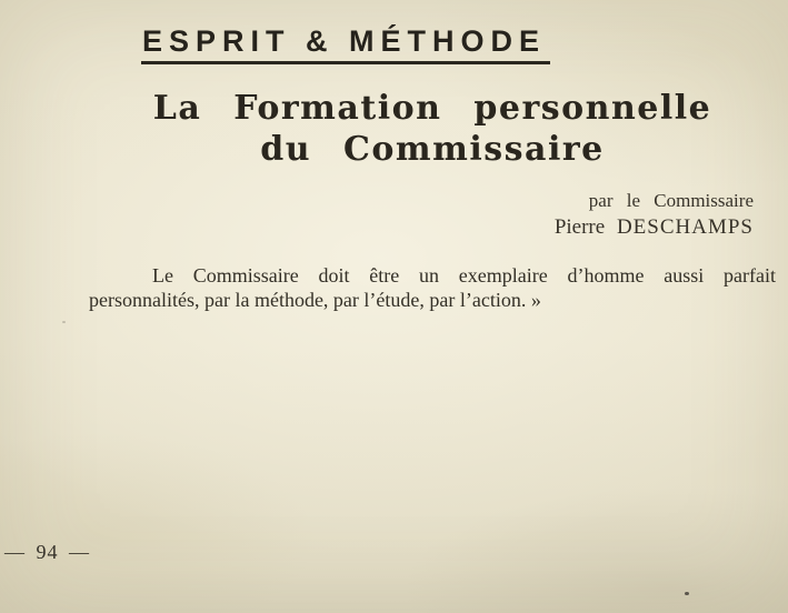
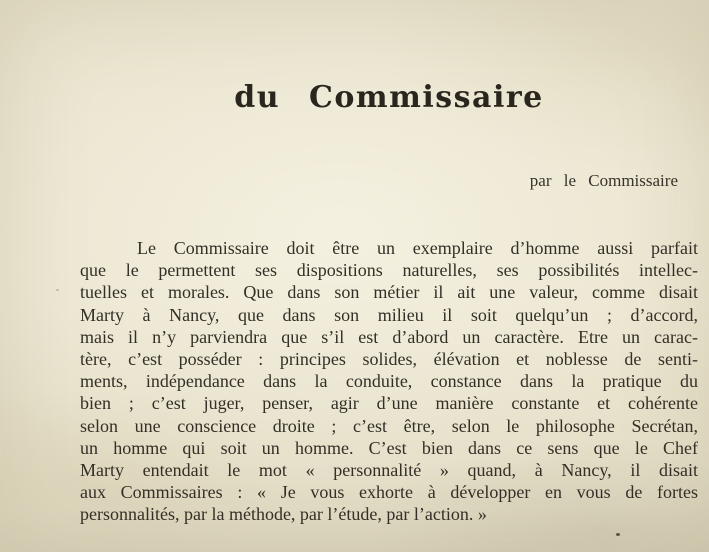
- ESPRIT & MÉTHODE
- La Formation personnelle
  du Commissaire
  par le Commissaire
- Pierre DESCHAMPS
  Le Commissaire doit être un exemplaire d’homme aussi parfait
+ que le permettent ses dispositions naturelles, ses possibilités intellec-
+ tuelles et morales. Que dans son métier il ait une valeur, comme disait
+ Marty à Nancy, que dans son milieu il soit quelqu’un ; d’accord,
+ mais il n’y parviendra que s’il est d’abord un caractère. Etre un carac-
+ tère, c’est posséder : principes solides, élévation et noblesse de senti-
+ ments, indépendance dans la conduite, constance dans la pratique du
+ bien ; c’est juger, penser, agir d’une manière constante et cohérente
+ selon une conscience droite ; c’est être, selon le philosophe Secrétan,
+ un homme qui soit un homme. C’est bien dans ce sens que le Chef
+ Marty entendait le mot « personnalité » quand, à Nancy, il disait
+ aux Commissaires : « Je vous exhorte à développer en vous de fortes
  personnalités, par la méthode, par l’étude, par l’action. »
- — 94 —
